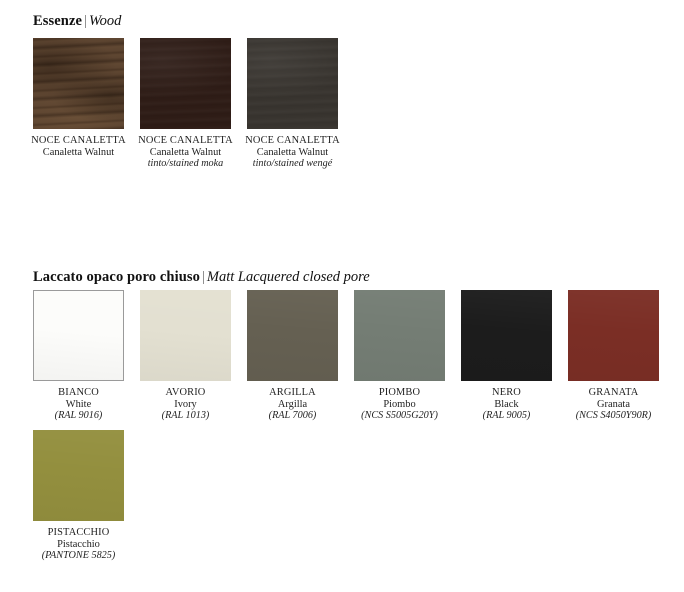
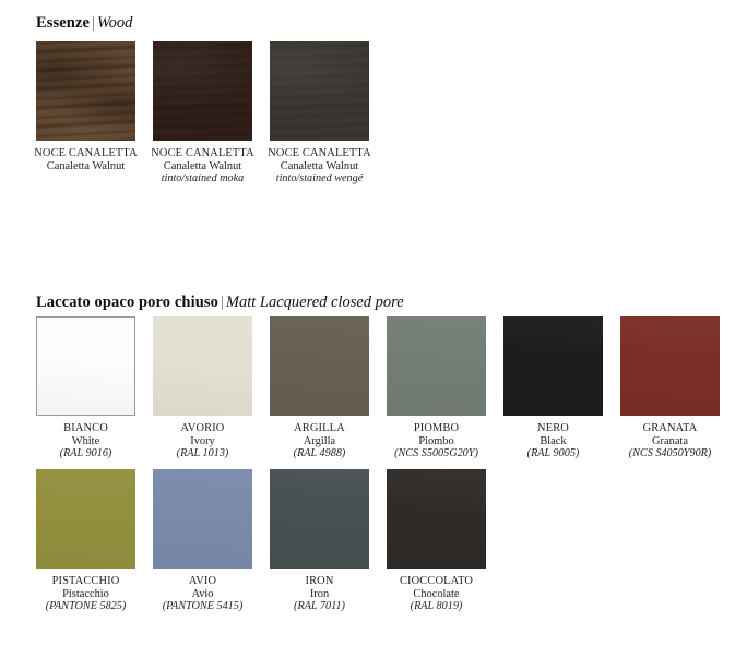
  Essenze | Wood
  NOCE CANALETTA
  Canaletta Walnut
  NOCE CANALETTA
  Canaletta Walnut
  tinto/stained moka
  NOCE CANALETTA
  Canaletta Walnut
  tinto/stained wengé
  Laccato opaco poro chiuso | Matt Lacquered closed pore
  BIANCO
  White
  (RAL 9016)
  AVORIO
  Ivory
  (RAL 1013)
  ARGILLA
  Argilla
- (RAL 7006)
+ (RAL 4988)
  PIOMBO
  Piombo
  (NCS S5005G20Y)
  NERO
  Black
  (RAL 9005)
  GRANATA
  Granata
  (NCS S4050Y90R)
  PISTACCHIO
  Pistacchio
  (PANTONE 5825)
+ AVIO
+ Avio
+ (PANTONE 5415)
+ IRON
+ Iron
+ (RAL 7011)
+ CIOCCOLATO
+ Chocolate
+ (RAL 8019)
